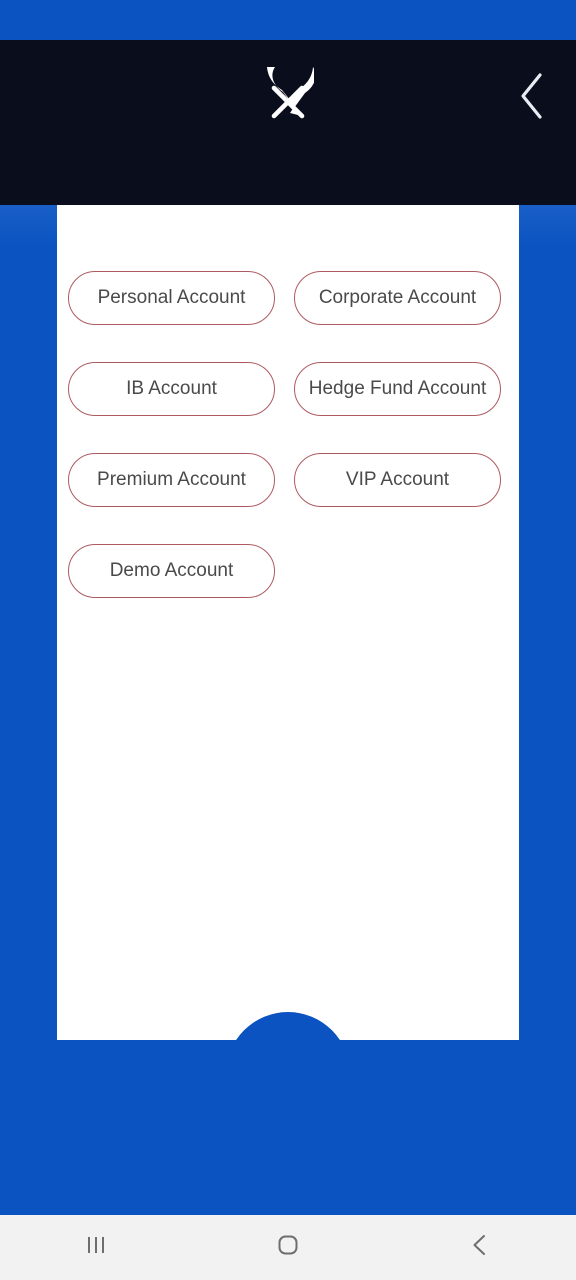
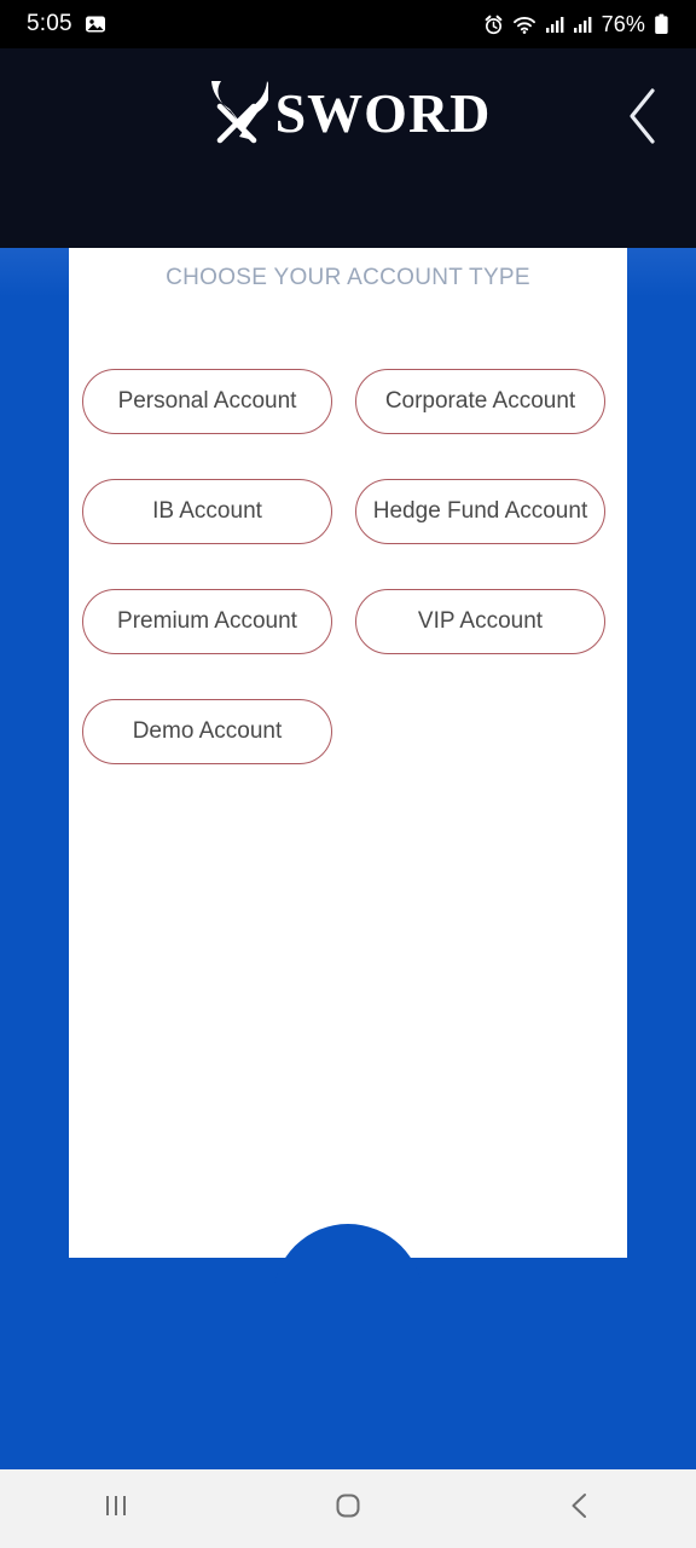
+ 5:05
+ 76%
+ SWORD
+ CHOOSE YOUR ACCOUNT TYPE
  Personal Account
  Corporate Account
  IB Account
  Hedge Fund Account
  Premium Account
  VIP Account
  Demo Account
